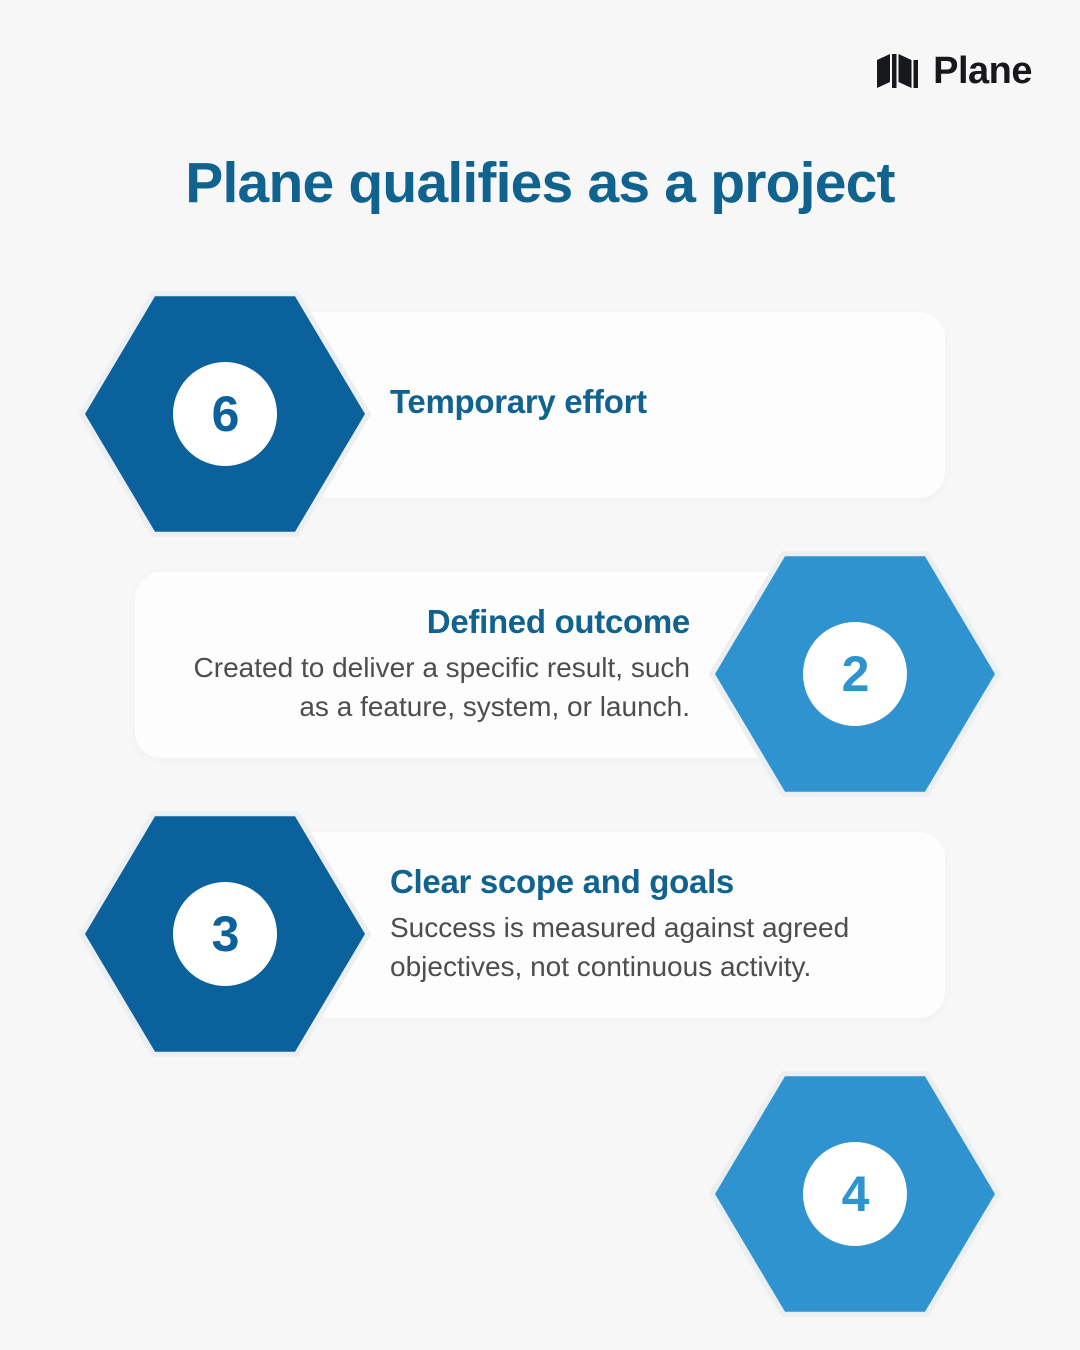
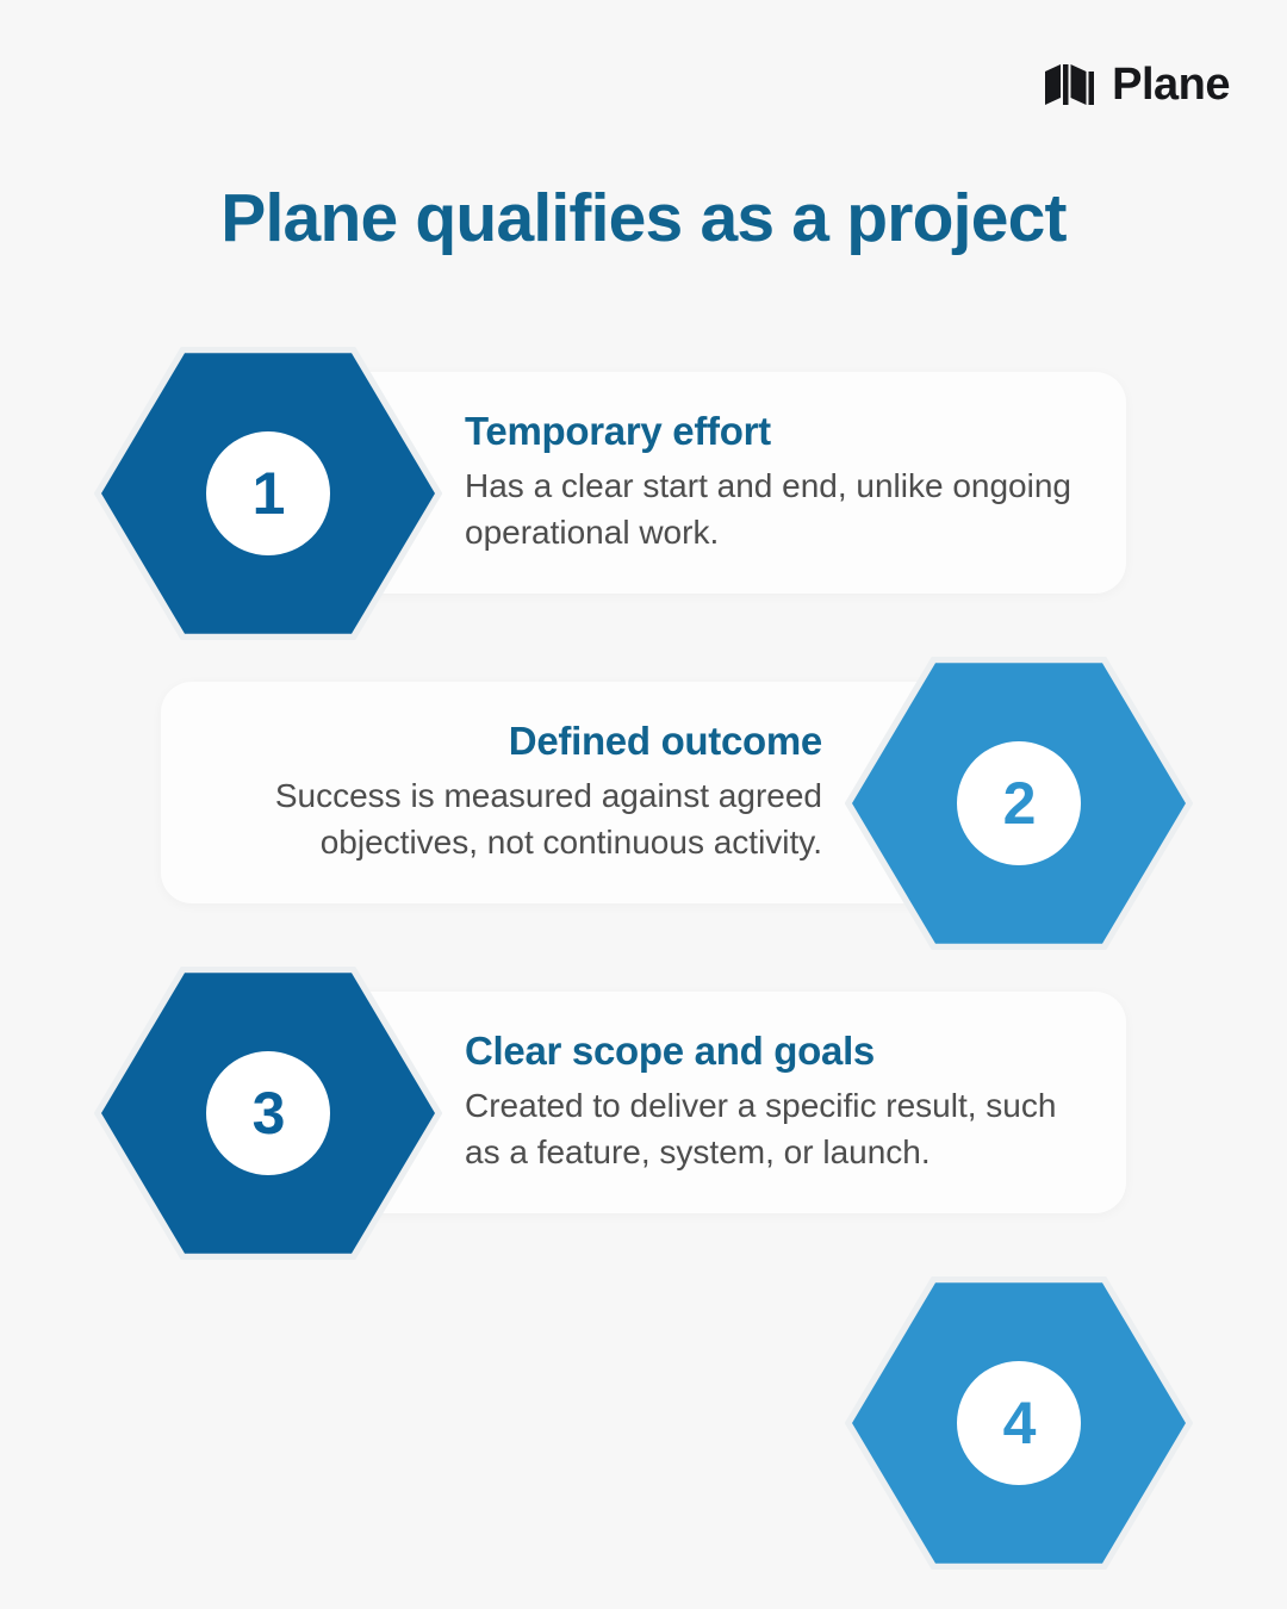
  Plane
  Plane qualifies as a project
  Temporary effort
+ Has a clear start and end, unlike ongoing operational work.
- 6
+ 1
  Defined outcome
- Created to deliver a specific result, such as a feature, system, or launch.
+ Success is measured against agreed objectives, not continuous activity.
  2
  Clear scope and goals
- Success is measured against agreed objectives, not continuous activity.
+ Created to deliver a specific result, such as a feature, system, or launch.
  3
  4
